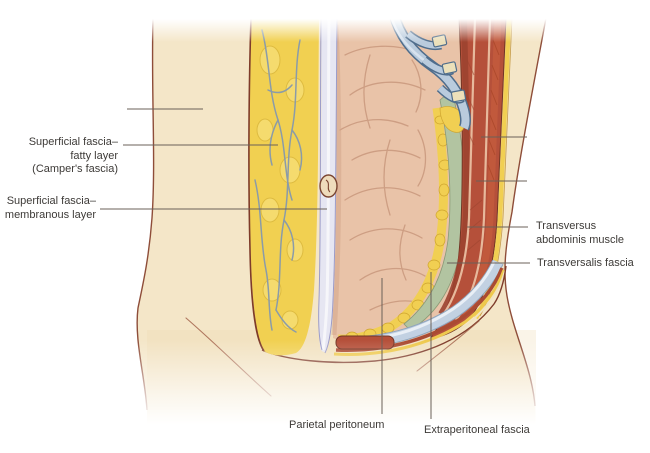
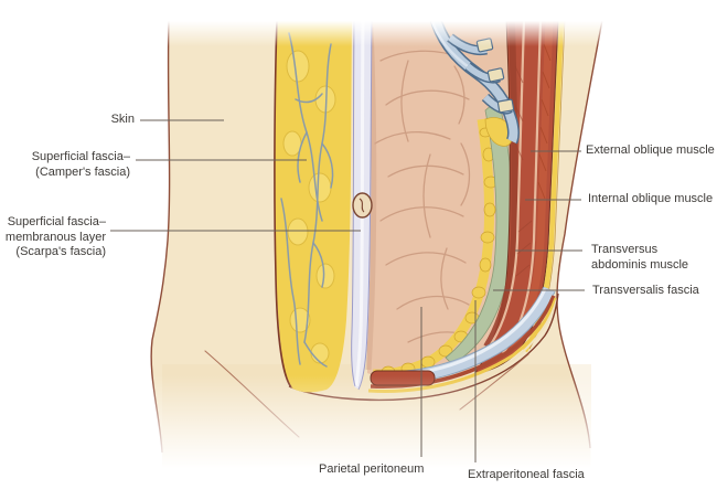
+ Skin
  Superficial fascia–
- fatty layer
  (Camper's fascia)
  Superficial fascia–
  membranous layer
+ (Scarpa's fascia)
+ External oblique muscle
+ Internal oblique muscle
  Transversus
  abdominis muscle
  Transversalis fascia
  Parietal peritoneum
  Extraperitoneal fascia
